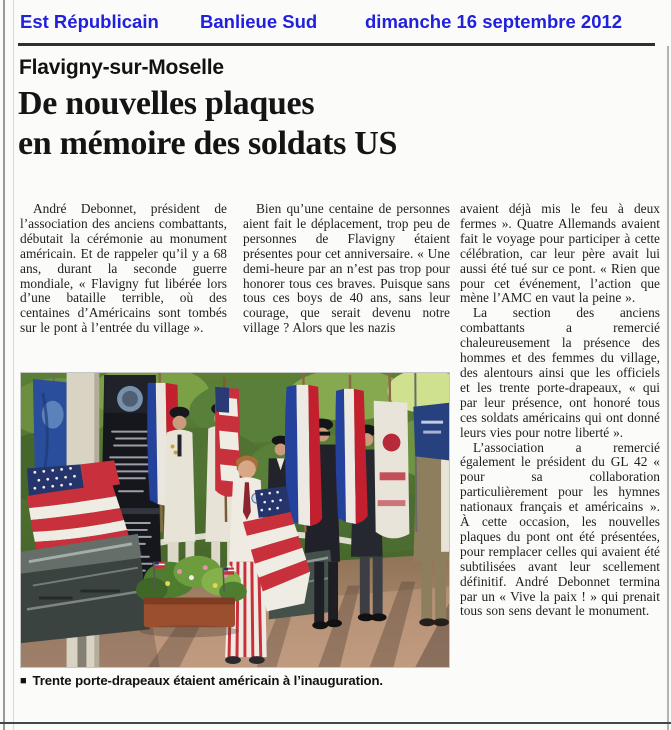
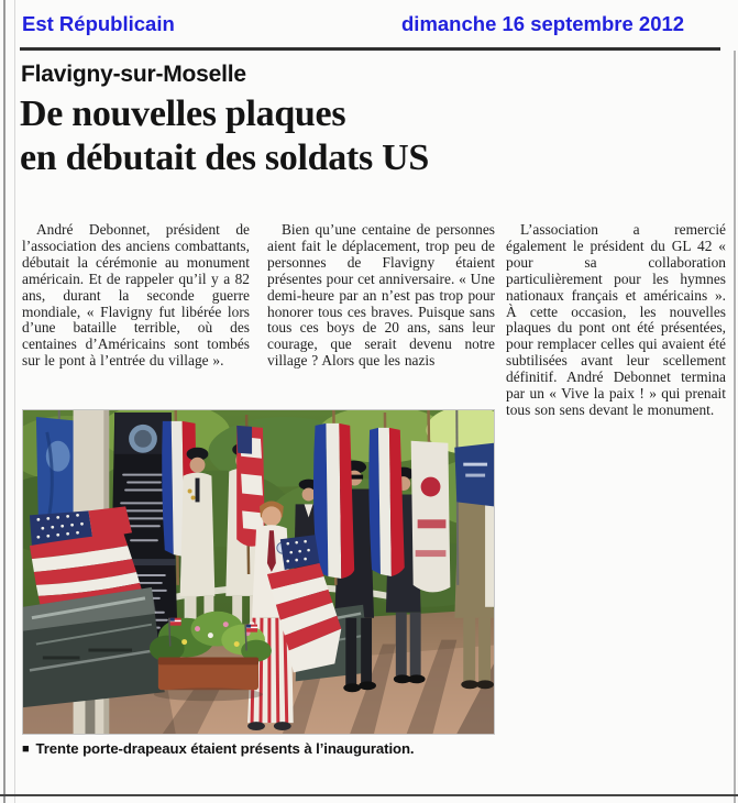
  Est Républicain
- Banlieue Sud
  dimanche 16 septembre 2012
  Flavigny-sur-Moselle
  De nouvelles plaques
- en mémoire des soldats US
+ en débutait des soldats US
- André Debonnet, président de l’association des anciens combattants, débutait la cérémonie au monument américain. Et de rappeler qu’il y a 68 ans, durant la seconde guerre mondiale, « Flavigny fut libérée lors d’une bataille terrible, où des centaines d’Américains sont tombés sur le pont à l’entrée du village ».
+ André Debonnet, président de l’association des anciens combattants, débutait la cérémonie au monument américain. Et de rappeler qu’il y a 82 ans, durant la seconde guerre mondiale, « Flavigny fut libérée lors d’une bataille terrible, où des centaines d’Américains sont tombés sur le pont à l’entrée du village ».
- Bien qu’une centaine de personnes aient fait le déplacement, trop peu de personnes de Flavigny étaient présentes pour cet anniversaire. « Une demi-heure par an n’est pas trop pour honorer tous ces braves. Puisque sans tous ces boys de 40 ans, sans leur courage, que serait devenu notre village ? Alors que les nazis
+ Bien qu’une centaine de personnes aient fait le déplacement, trop peu de personnes de Flavigny étaient présentes pour cet anniversaire. « Une demi-heure par an n’est pas trop pour honorer tous ces braves. Puisque sans tous ces boys de 20 ans, sans leur courage, que serait devenu notre village ? Alors que les nazis
- ■ Trente porte-drapeaux étaient américain à l’inauguration.
+ ■ Trente porte-drapeaux étaient présents à l’inauguration.
- avaient déjà mis le feu à deux fermes ». Quatre Allemands avaient fait le voyage pour participer à cette célébration, car leur père avait lui aussi été tué sur ce pont. « Rien que pour cet événement, l’action que mène l’AMC en vaut la peine ».
- La section des anciens combattants a remercié chaleureusement la présence des hommes et des femmes du village, des alentours ainsi que les officiels et les trente porte-drapeaux, « qui par leur présence, ont honoré tous ces soldats américains qui ont donné leurs vies pour notre liberté ».
  L’association a remercié également le président du GL 42 « pour sa collaboration particulièrement pour les hymnes nationaux français et américains ». À cette occasion, les nouvelles plaques du pont ont été présentées, pour remplacer celles qui avaient été subtilisées avant leur scellement définitif. André Debonnet termina par un « Vive la paix ! » qui prenait tous son sens devant le monument.
